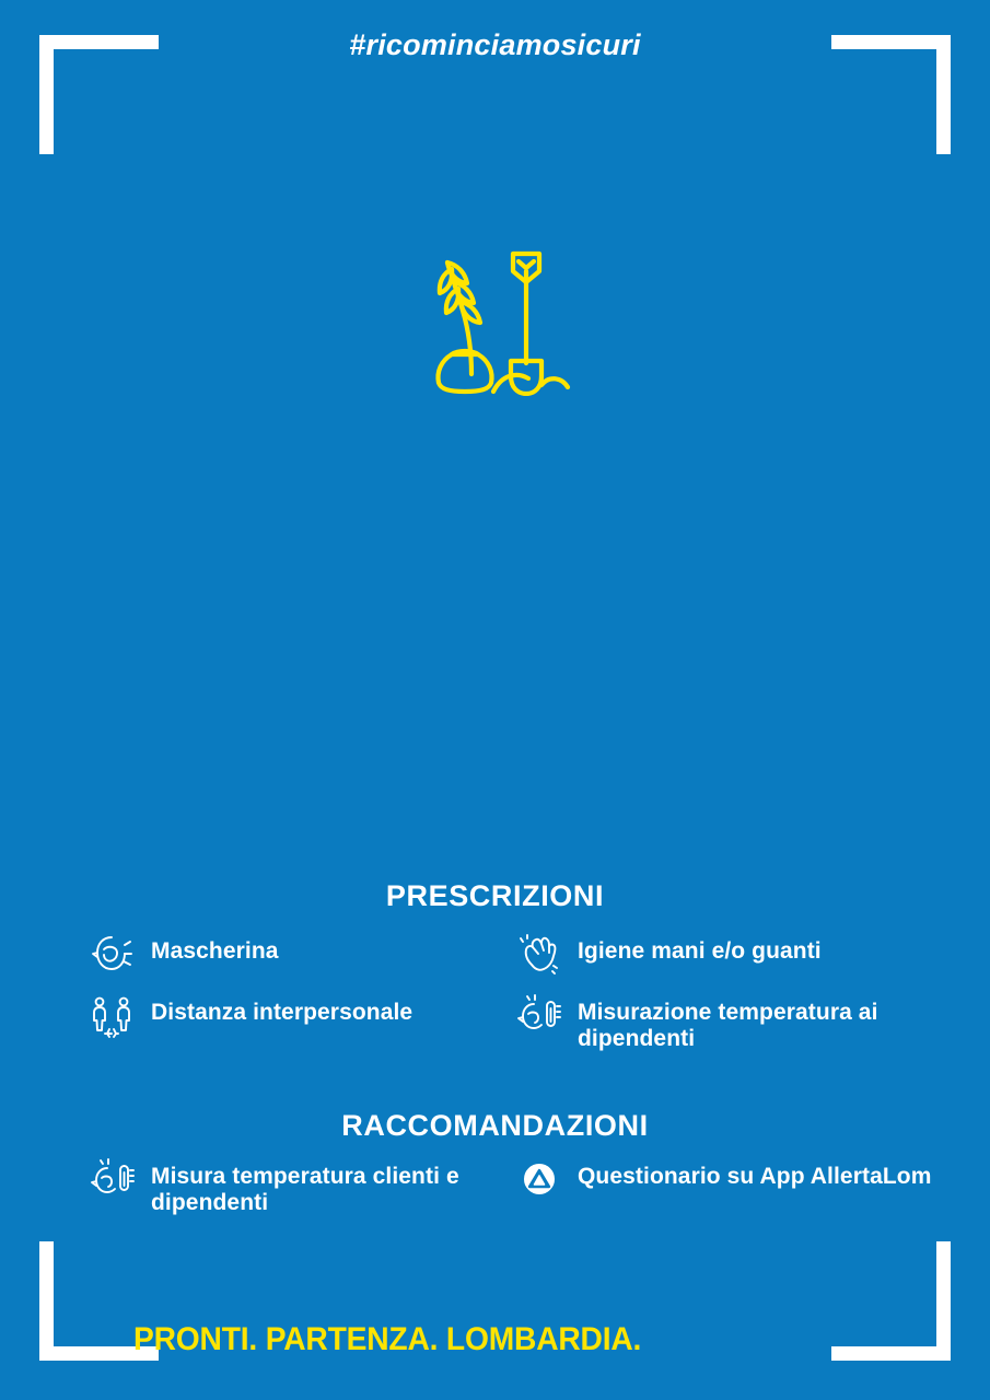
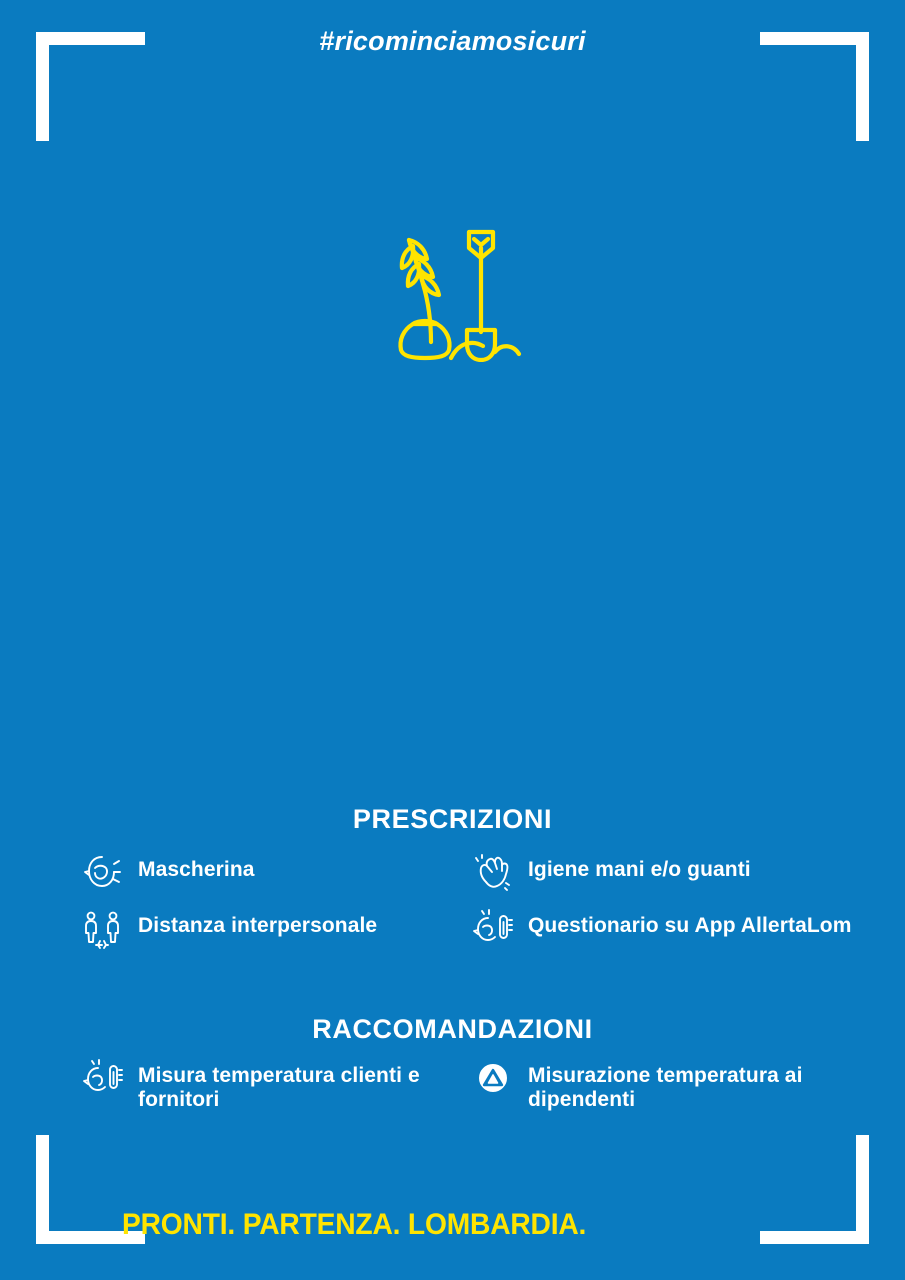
  #ricominciamosicuri
  PRESCRIZIONI
  Mascherina
  Igiene mani e/o guanti
  Distanza interpersonale
- Misurazione temperatura ai dipendenti
+ Questionario su App AllertaLom
  RACCOMANDAZIONI
- Misura temperatura clienti e dipendenti
+ Misura temperatura clienti e fornitori
- Questionario su App AllertaLom
+ Misurazione temperatura ai dipendenti
  PRONTI. PARTENZA. LOMBARDIA.
